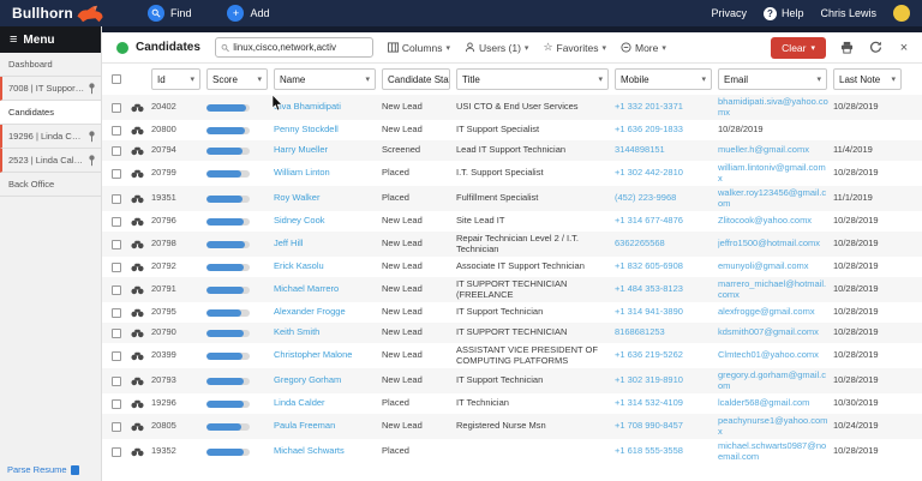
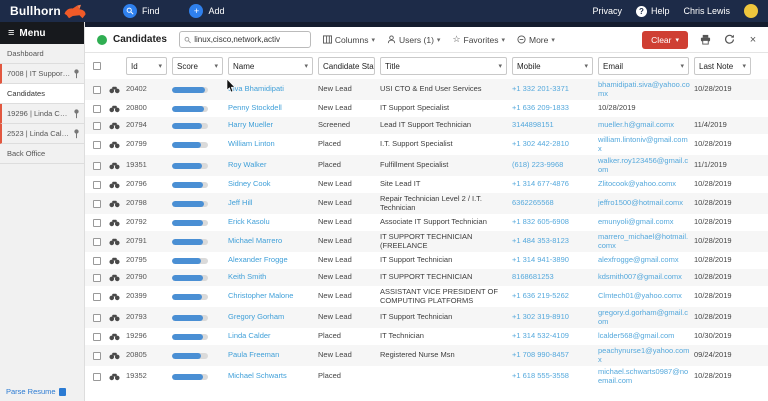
  Bullhorn
  Find
  +
  Add
  Privacy
  ?
  Help
  Chris Lewis
  ≡
  Menu
  Dashboard
  Candidates
  19296 | Linda Cald
  Back Office
  Parse Resume
  Candidates
  linux,cisco,network,activ
  Columns
  Users (1)
  ☆
  Favorites
  More
  Clear
  ×
  Id
  Score
  Name
  Candidate Sta
  Title
  Mobile
  Email
  Last Note
  20402
  iva Bhamidipati
  New Lead
  USI CTO & End User Services
  +1 332 201-3371
  bhamidipati.siva@yahoo.comx
  10/28/2019
  20800
  Penny Stockdell
  New Lead
  IT Support Specialist
  +1 636 209-1833
  10/28/2019
  20794
  Harry Mueller
  Screened
  Lead IT Support Technician
  3144898151
  mueller.h@gmail.comx
  11/4/2019
  20799
  William Linton
  Placed
  I.T. Support Specialist
  +1 302 442-2810
  william.lintoniv@gmail.comx
  10/28/2019
  19351
  Roy Walker
  Placed
  Fulfillment Specialist
- (452) 223-9968
+ (618) 223-9968
  walker.roy123456@gmail.com
  11/1/2019
  20796
  Sidney Cook
  New Lead
  Site Lead IT
  +1 314 677-4876
  Zlitocook@yahoo.comx
  10/28/2019
  20798
  Jeff Hill
  New Lead
  Repair Technician Level 2 / I.T. Technician
  6362265568
  jeffro1500@hotmail.comx
  10/28/2019
  20792
  Erick Kasolu
  New Lead
  Associate IT Support Technician
  +1 832 605-6908
  emunyoli@gmail.comx
  10/28/2019
  20791
  Michael Marrero
  New Lead
  IT SUPPORT TECHNICIAN (FREELANCE
  +1 484 353-8123
  marrero_michael@hotmail.comx
  10/28/2019
  20795
  Alexander Frogge
  New Lead
  IT Support Technician
  +1 314 941-3890
  alexfrogge@gmail.comx
  10/28/2019
  20790
  Keith Smith
  New Lead
  IT SUPPORT TECHNICIAN
  8168681253
  kdsmith007@gmail.comx
  10/28/2019
  20399
  Christopher Malone
  New Lead
  ASSISTANT VICE PRESIDENT OF COMPUTING PLATFORMS
  +1 636 219-5262
  Clmtech01@yahoo.comx
  10/28/2019
  20793
  Gregory Gorham
  New Lead
  IT Support Technician
  +1 302 319-8910
  gregory.d.gorham@gmail.com
  10/28/2019
  19296
  Linda Calder
  Placed
  IT Technician
  +1 314 532-4109
  lcalder568@gmail.com
  10/30/2019
  20805
  Paula Freeman
  New Lead
  Registered Nurse Msn
  +1 708 990-8457
  peachynurse1@yahoo.comx
- 10/24/2019
+ 09/24/2019
  19352
  Michael Schwarts
  Placed
  +1 618 555-3558
  michael.schwarts0987@noemail.com
  10/28/2019
